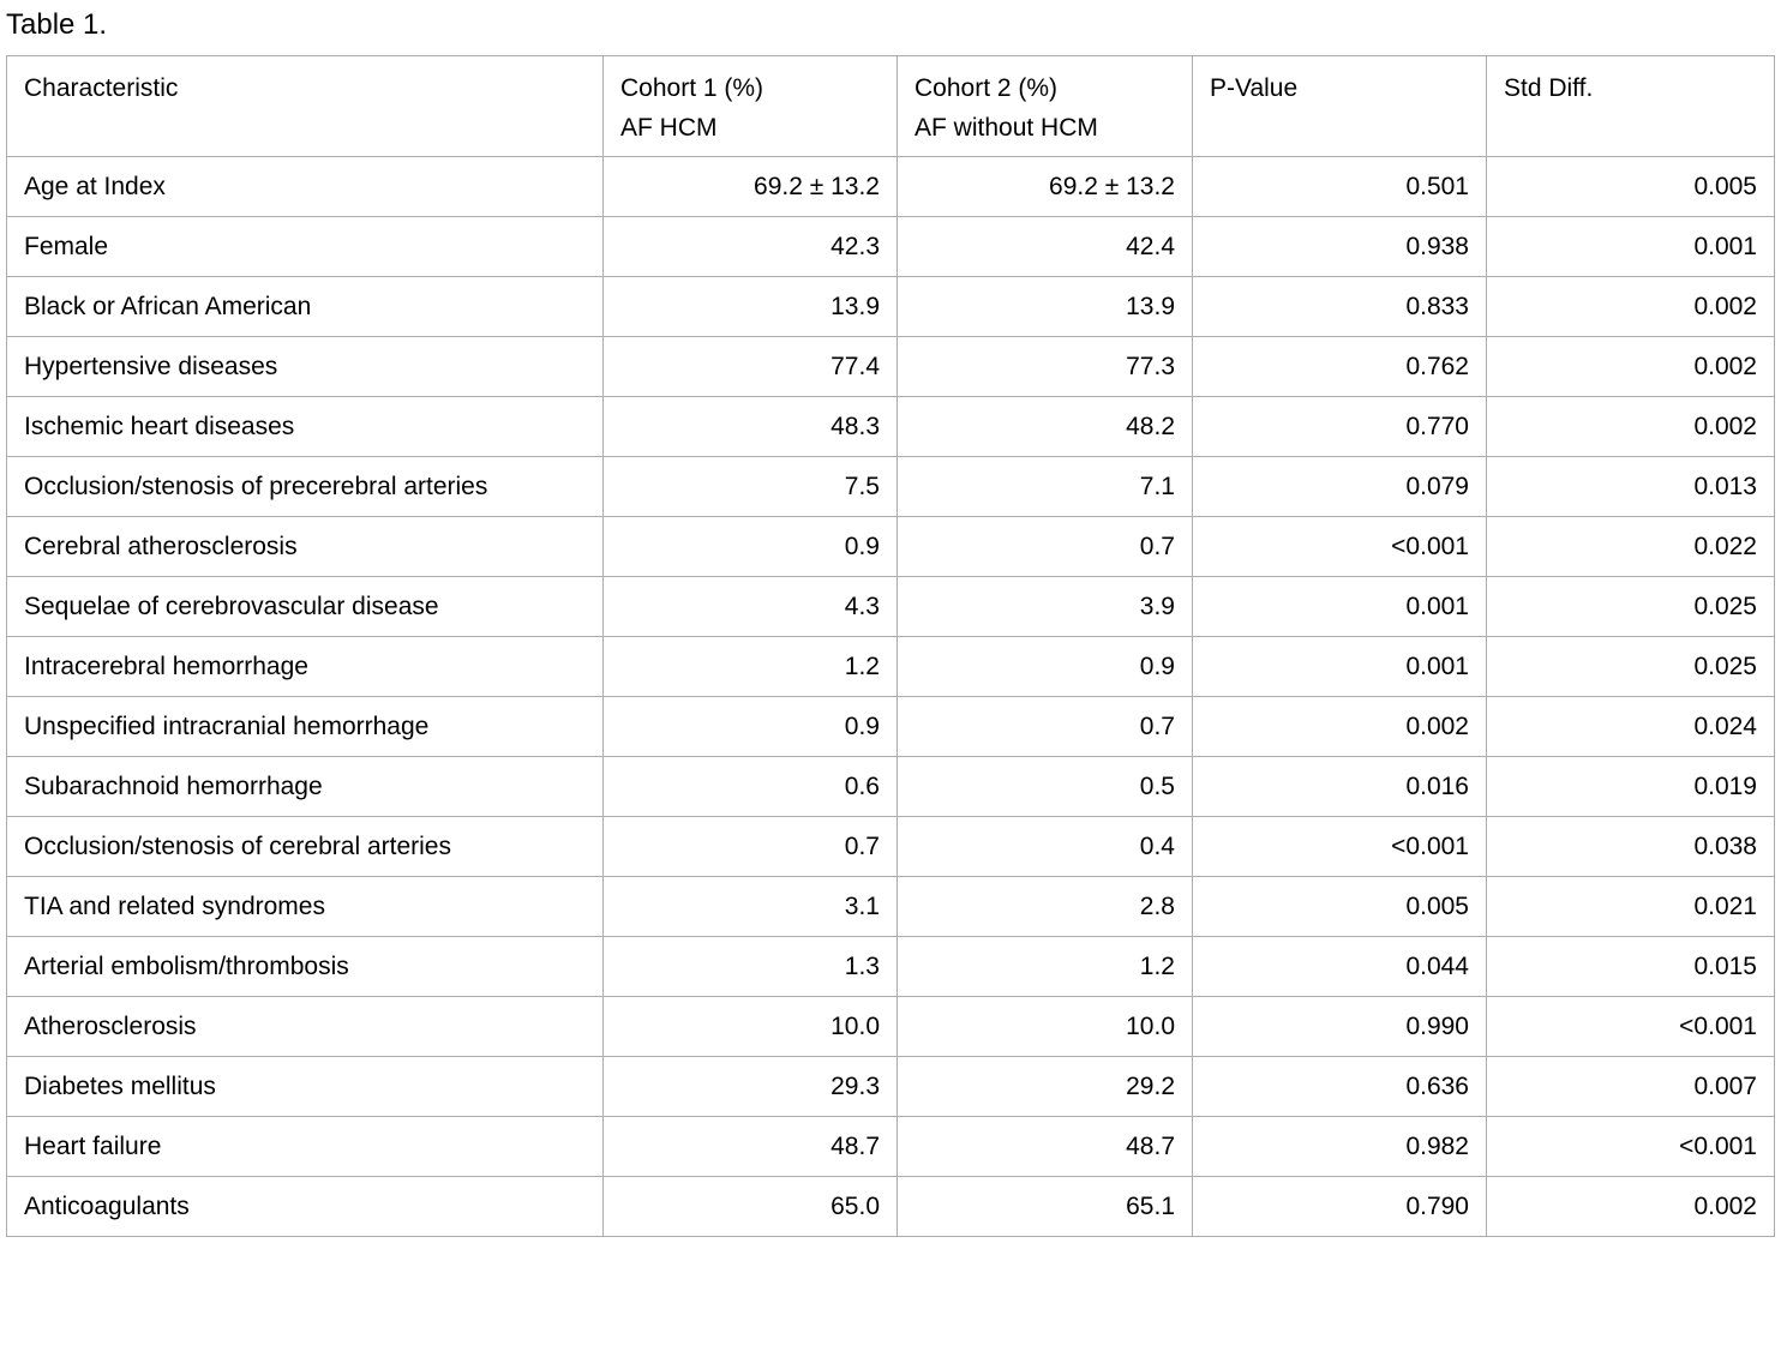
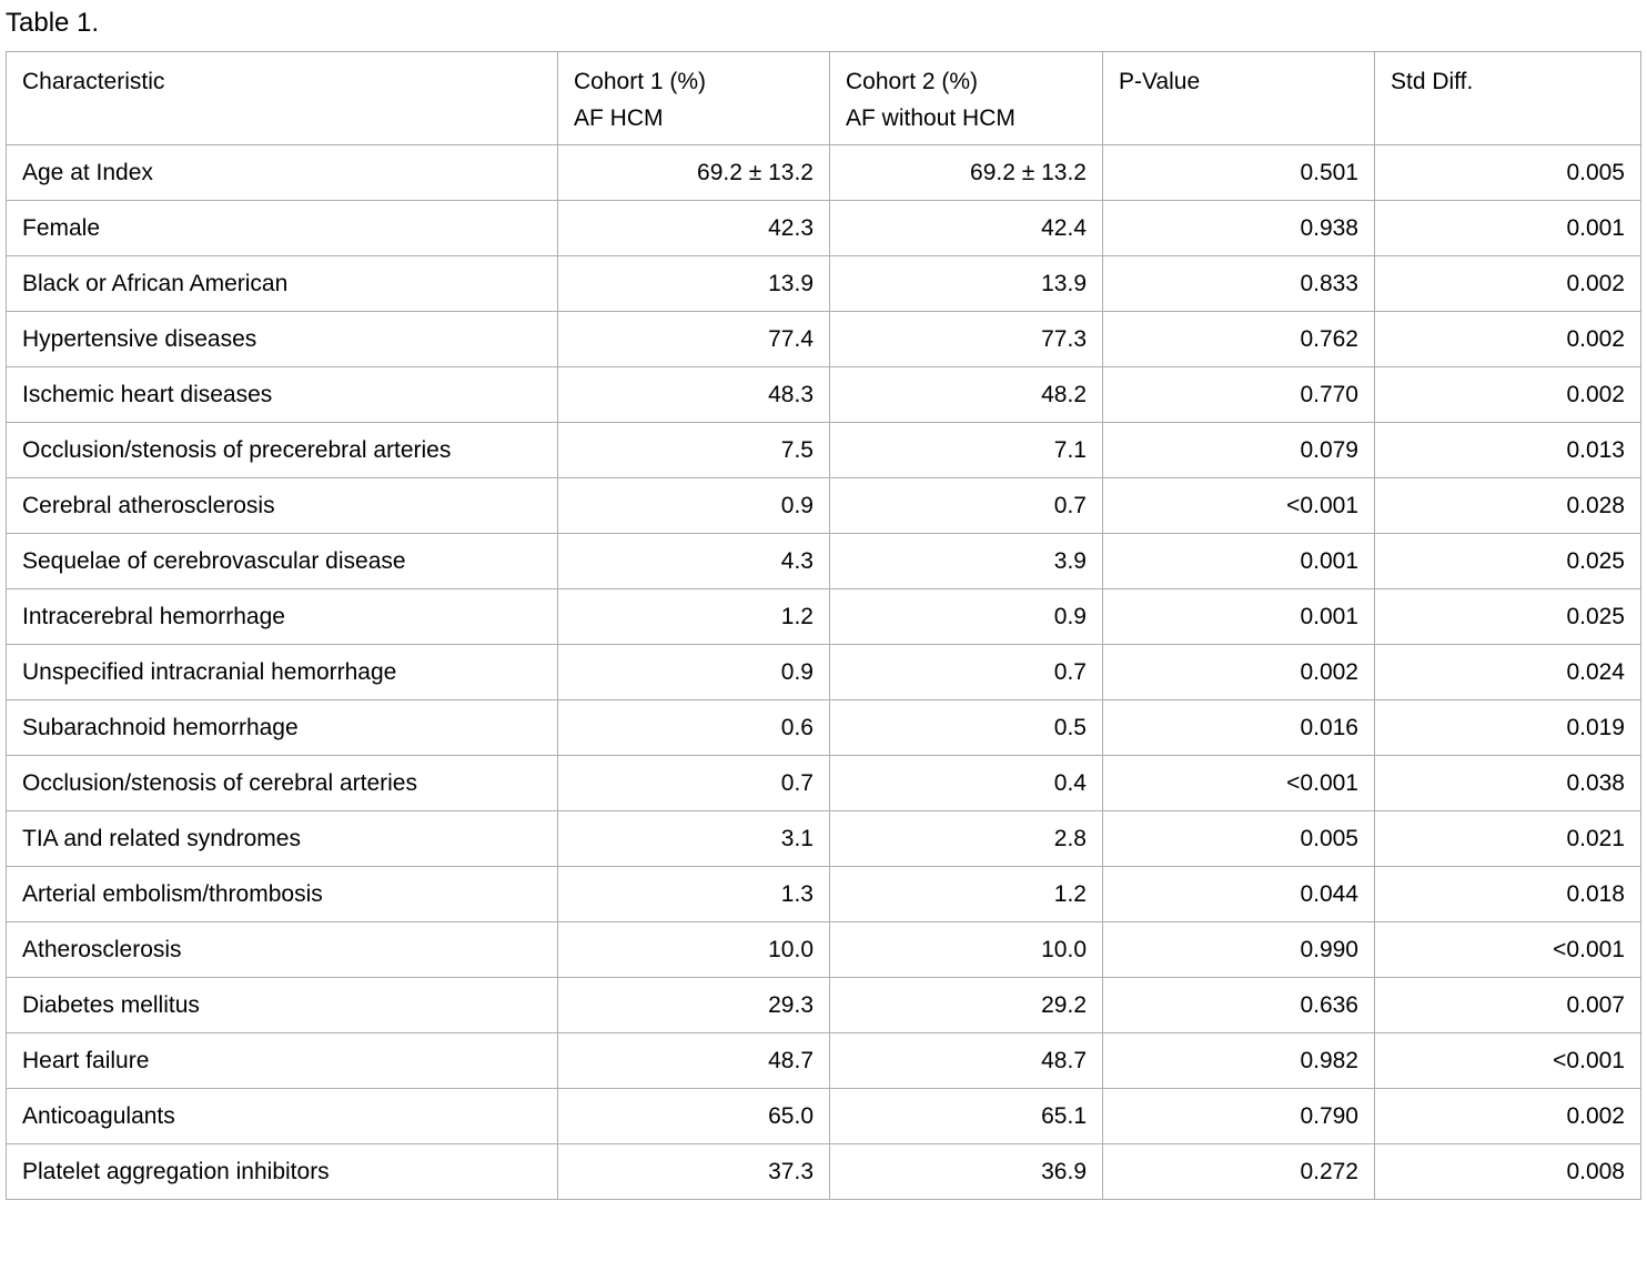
  Table 1.
  Characteristic	Cohort 1 (%) AF HCM	Cohort 2 (%) AF without HCM	P-Value	Std Diff.
  Age at Index	69.2 ± 13.2	69.2 ± 13.2	0.501	0.005
  Female	42.3	42.4	0.938	0.001
  Black or African American	13.9	13.9	0.833	0.002
  Hypertensive diseases	77.4	77.3	0.762	0.002
  Ischemic heart diseases	48.3	48.2	0.770	0.002
  Occlusion/stenosis of precerebral arteries	7.5	7.1	0.079	0.013
- Cerebral atherosclerosis	0.9	0.7	<0.001	0.022
+ Cerebral atherosclerosis	0.9	0.7	<0.001	0.028
  Sequelae of cerebrovascular disease	4.3	3.9	0.001	0.025
  Intracerebral hemorrhage	1.2	0.9	0.001	0.025
  Unspecified intracranial hemorrhage	0.9	0.7	0.002	0.024
  Subarachnoid hemorrhage	0.6	0.5	0.016	0.019
  Occlusion/stenosis of cerebral arteries	0.7	0.4	<0.001	0.038
  TIA and related syndromes	3.1	2.8	0.005	0.021
- Arterial embolism/thrombosis	1.3	1.2	0.044	0.015
+ Arterial embolism/thrombosis	1.3	1.2	0.044	0.018
  Atherosclerosis	10.0	10.0	0.990	<0.001
  Diabetes mellitus	29.3	29.2	0.636	0.007
  Heart failure	48.7	48.7	0.982	<0.001
  Anticoagulants	65.0	65.1	0.790	0.002
+ Platelet aggregation inhibitors	37.3	36.9	0.272	0.008
